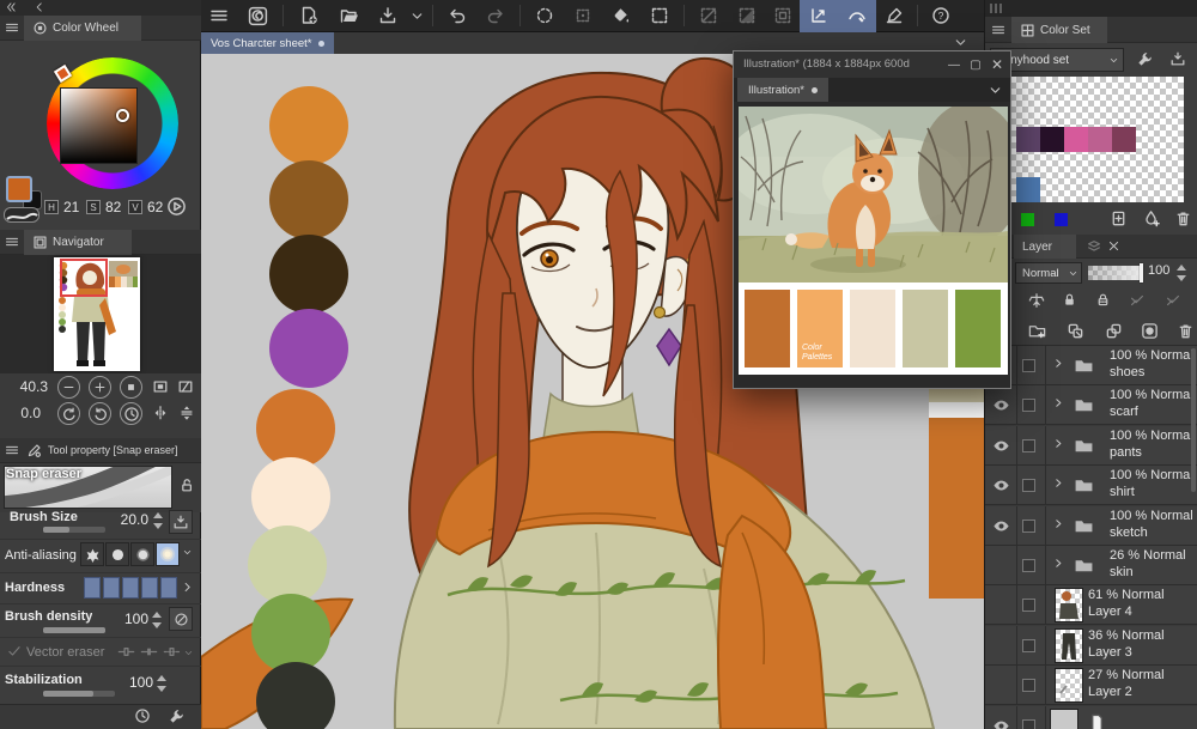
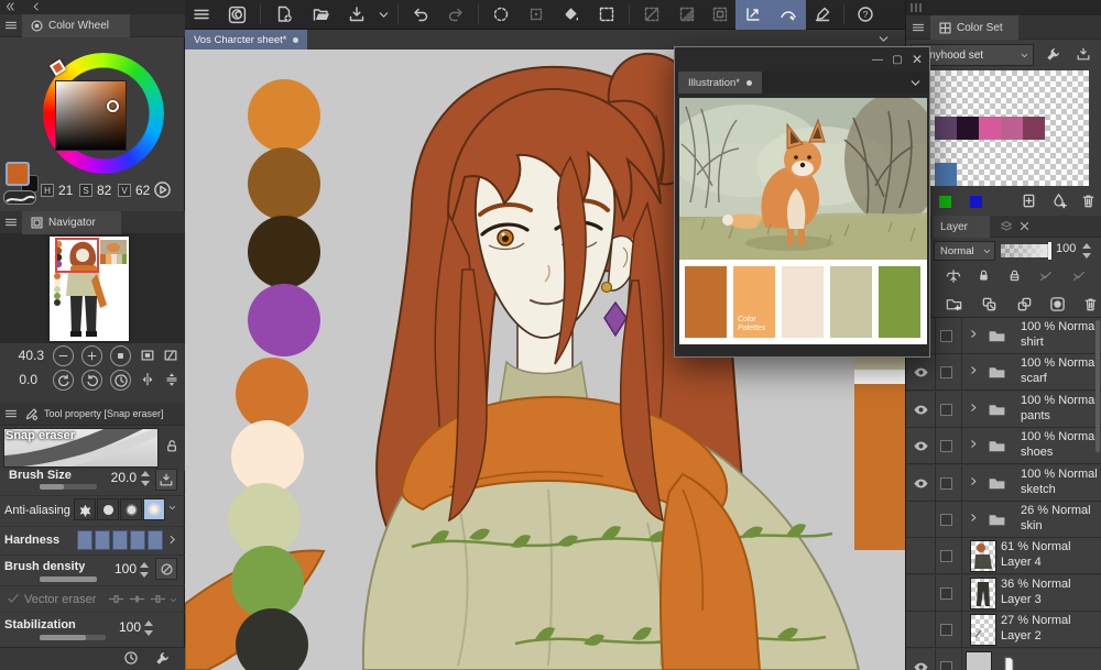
  Color Wheel
  H
  21
  S
  82
  V
  62
  Navigator
  40.3
  0.0
  Tool property [Snap eraser]
  Snap eraser
  Brush Size
  20.0
  Anti-aliasing
  Hardness
  Brush density
  100
  Vector eraser
  Stabilization
  100
  ?
  Vos Charcter sheet*
- Illustration* (1884 x 1884px 600d
  —
  ▢
  ✕
  Illustration*
  Color Set
  nyhood set
  Layer
  Normal
  100
  100 % Norma
- shoes
+ shirt
  100 % Norma
  scarf
  100 % Norma
  pants
  100 % Norma
- shirt
+ shoes
  100 % Normal
  sketch
  26 % Normal
  skin
  61 % Normal
  Layer 4
  36 % Normal
  Layer 3
  27 % Normal
  Layer 2
